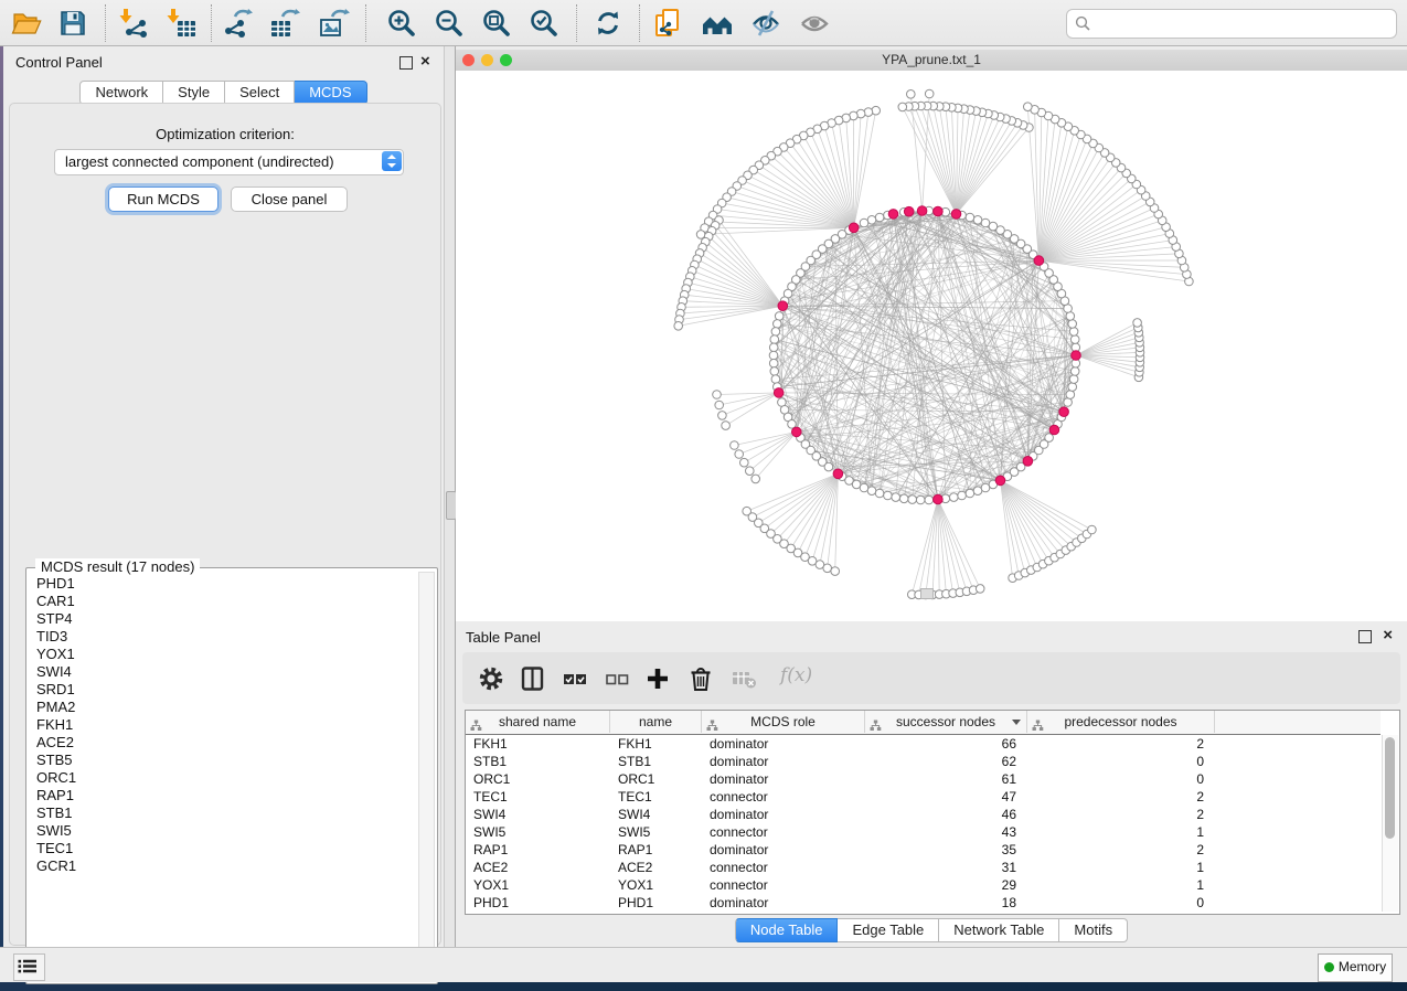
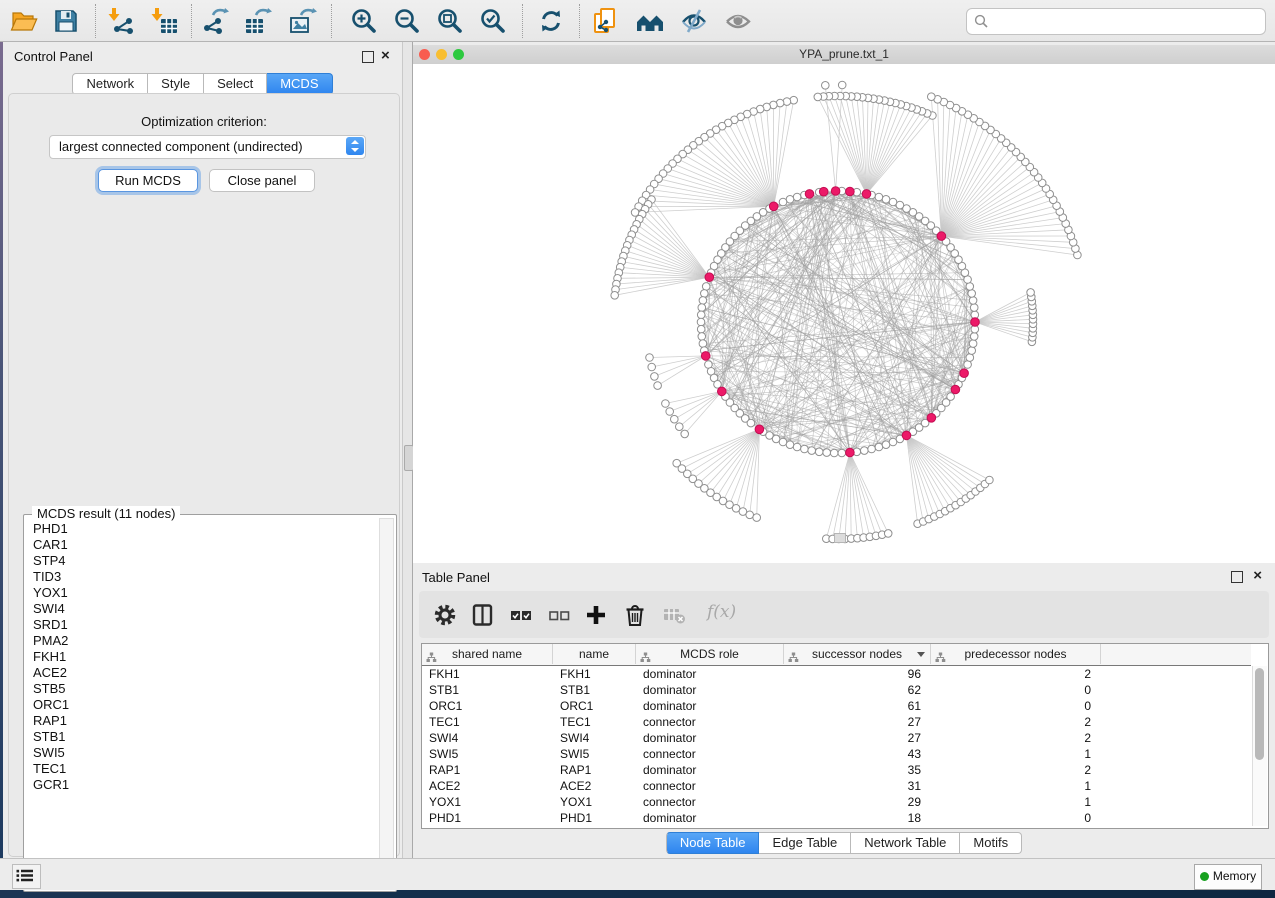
  Control Panel
  ×
  Network Style Select MCDS
  Optimization criterion:
  largest connected component (undirected)
  Run MCDS
  Close panel
- MCDS result (17 nodes)
+ MCDS result (11 nodes)
  PHD1
  CAR1
  STP4
  TID3
  YOX1
  SWI4
  SRD1
  PMA2
  FKH1
  ACE2
  STB5
  ORC1
  RAP1
  STB1
  SWI5
  TEC1
  GCR1
  YPA_prune.txt_1
  Table Panel
  ×
  f(x)
  shared name name MCDS role successor nodes predecessor nodes
- FKH1 FKH1 dominator 66 2
+ FKH1 FKH1 dominator 96 2
  STB1 STB1 dominator 62 0
  ORC1 ORC1 dominator 61 0
- TEC1 TEC1 connector 47 2
+ TEC1 TEC1 connector 27 2
- SWI4 SWI4 dominator 46 2
+ SWI4 SWI4 dominator 27 2
  SWI5 SWI5 connector 43 1
  RAP1 RAP1 dominator 35 2
  ACE2 ACE2 connector 31 1
  YOX1 YOX1 connector 29 1
  PHD1 PHD1 dominator 18 0
  Node Table Edge Table Network Table Motifs
  Memory
